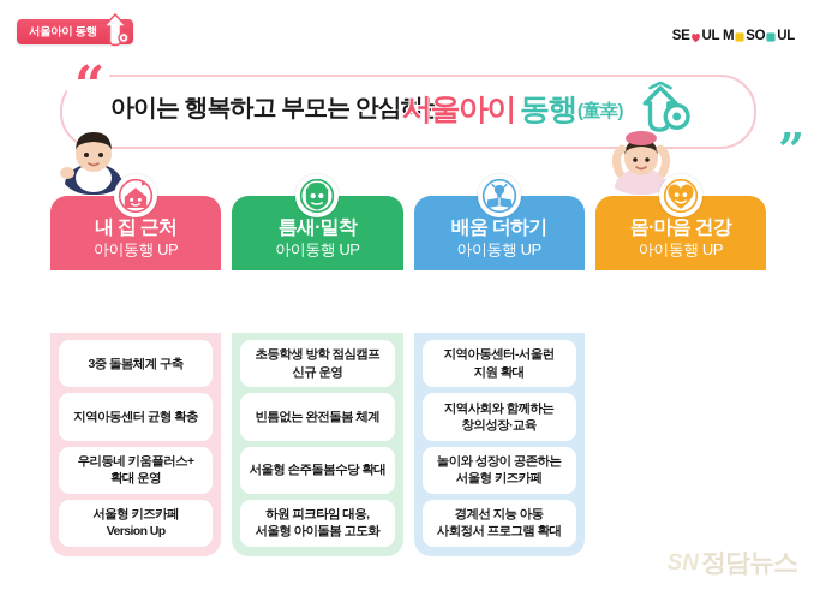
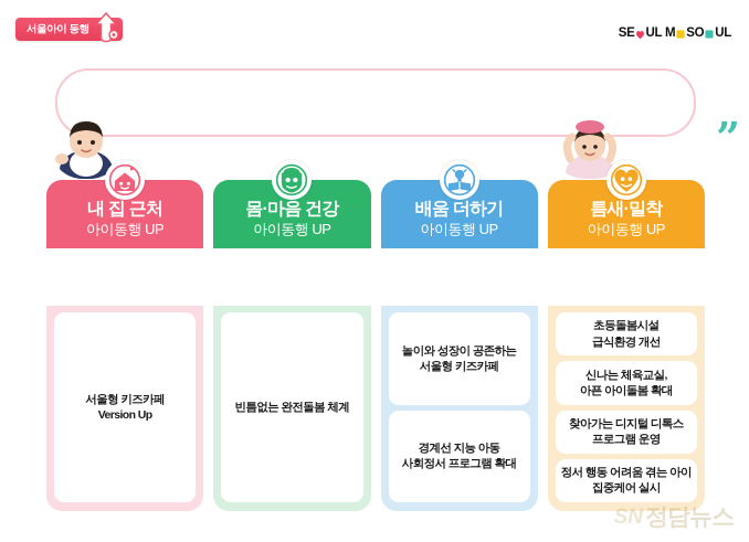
  서울아이 동행
  SE
  UL M
  SO
  UL
- “
  ”
- 아이는 행복하고 부모는 안심하는
- 서울아이
- 동행
- (童幸)
  내 집 근처
  아이동행 UP
- 3중 돌봄체계 구축
- 지역아동센터 균형 확충
- 우리동네 키움플러스+
- 확대 운영
  서울형 키즈카페
  Version Up
- 틈새·밀착
+ 몸·마음 건강
  아이동행 UP
- 초등학생 방학 점심캠프
- 신규 운영
  빈틈없는 완전돌봄 체계
- 서울형 손주돌봄수당 확대
- 하원 피크타임 대응,
- 서울형 아이돌봄 고도화
  배움 더하기
  아이동행 UP
- 지역아동센터-서울런
- 지원 확대
- 지역사회와 함께하는
- 창의성장·교육
  놀이와 성장이 공존하는
  서울형 키즈카페
  경계선 지능 아동
  사회정서 프로그램 확대
- 몸·마음 건강
+ 틈새·밀착
  아이동행 UP
+ 초등돌봄시설
+ 급식환경 개선
+ 신나는 체육교실,
+ 아픈 아이돌봄 확대
+ 찾아가는 디지털 디톡스
+ 프로그램 운영
+ 정서 행동 어려움 겪는 아이
+ 집중케어 실시
  SN
  정담뉴스
